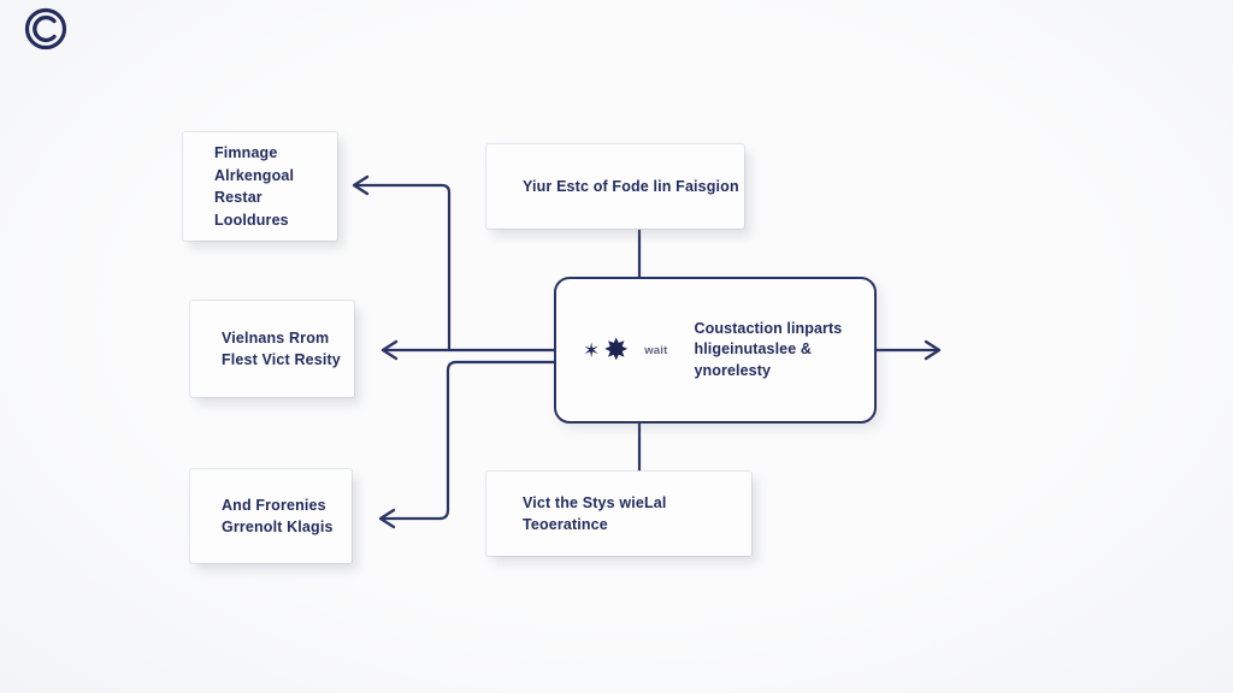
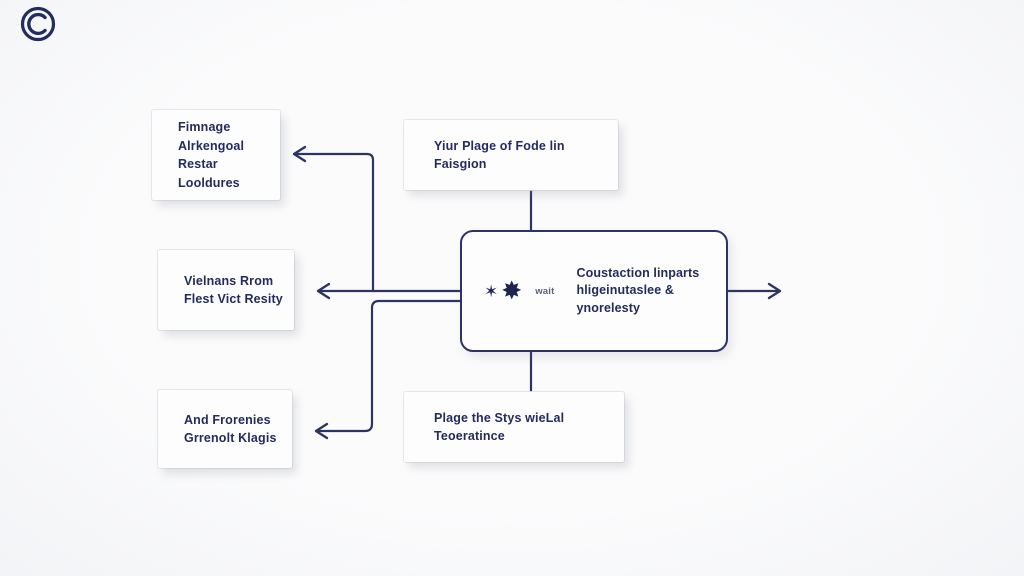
  Fimnage
  Alrkengoal
  Restar
  Looldures
  Vielnans Rrom
  Flest Vict Resity
  And Frorenies
  Grrenolt Klagis
- Yiur Estc of Fode lin Faisgion
+ Yiur Plage of Fode lin Faisgion
- Vict the Stys wieLal Teoeratince
+ Plage the Stys wieLal Teoeratince
  ✶
  ✸
  wait
  Coustaction linparts
  hligeinutaslee &
  ynorelesty
